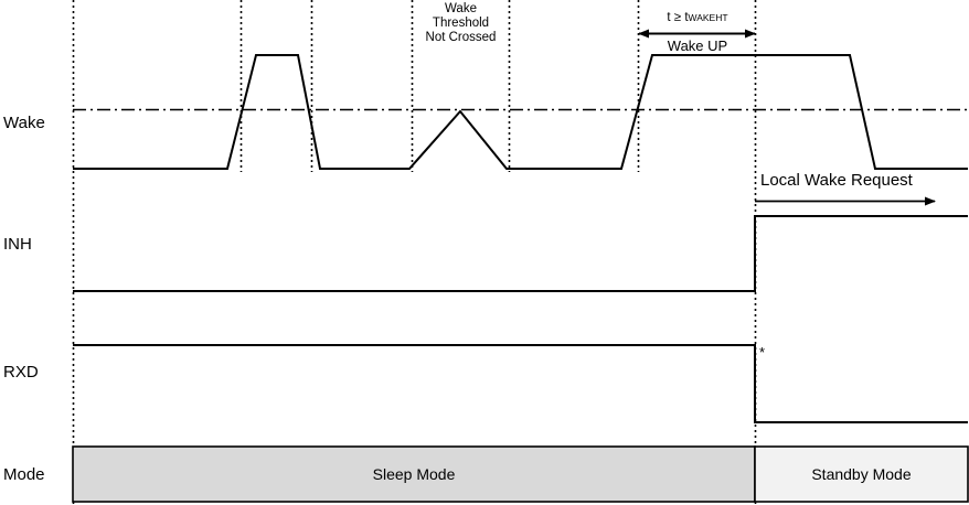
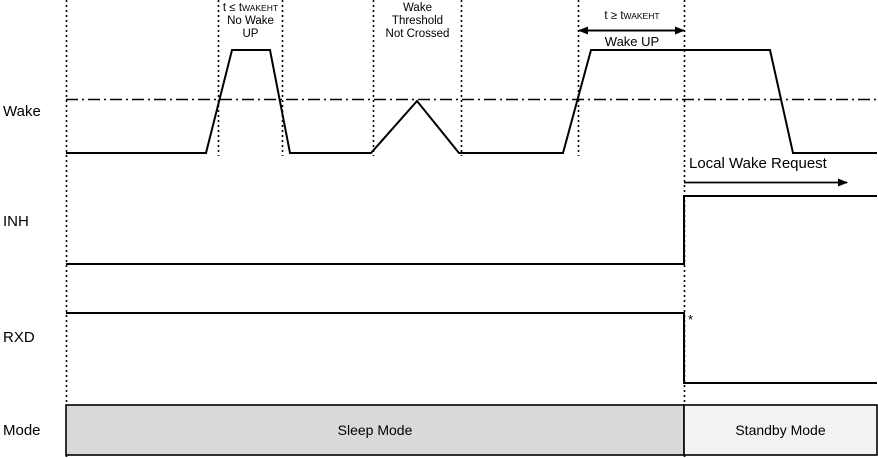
  Wake
  INH
  RXD
  Mode
+ t ≤ tWAKEHT
+ No Wake
+ UP
  Wake
  Threshold
  Not Crossed
  t ≥ tWAKEHT
  Wake UP
  Local Wake Request
  *
  Sleep Mode
  Standby Mode
